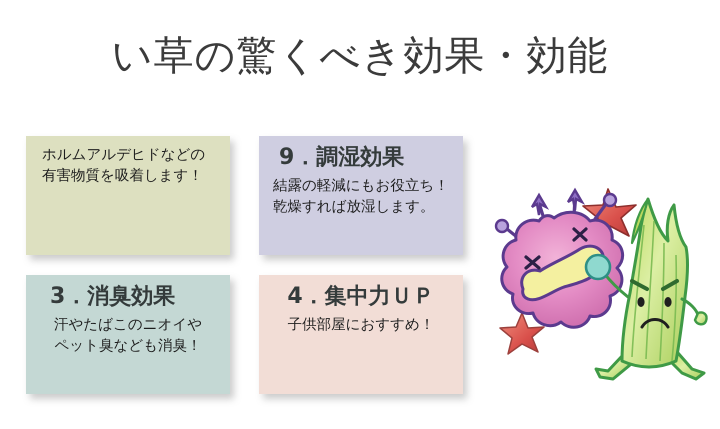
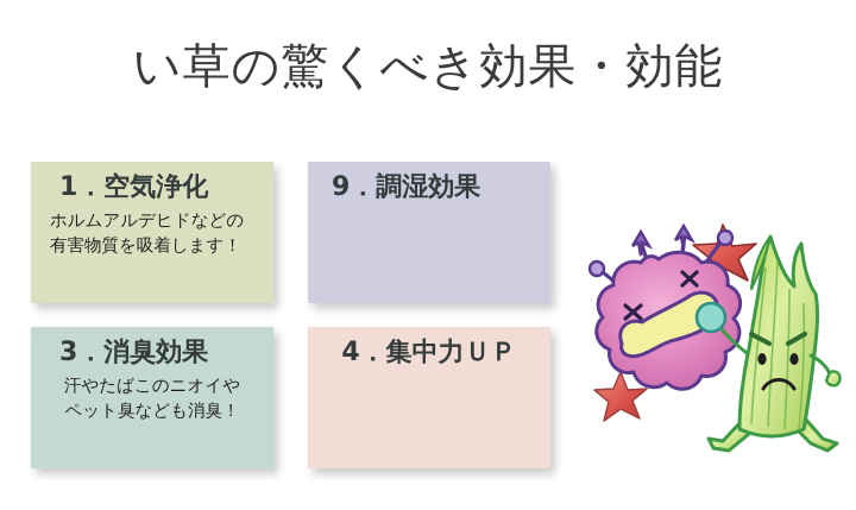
  い草の驚くべき効果・効能
+ 1．空気浄化
  ホルムアルデヒドなどの
  有害物質を吸着します！
  9．調湿効果
- 結露の軽減にもお役立ち！
- 乾燥すれば放湿します。
  3．消臭効果
  汗やたばこのニオイや
  ペット臭なども消臭！
  4．集中力ＵＰ
- 子供部屋におすすめ！
